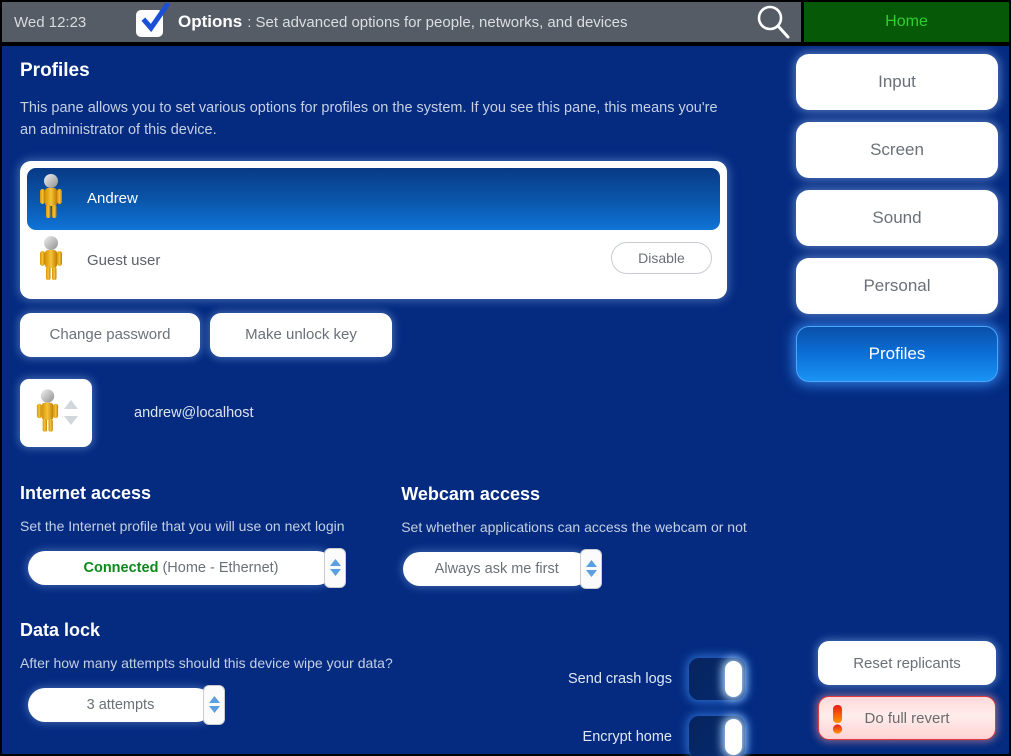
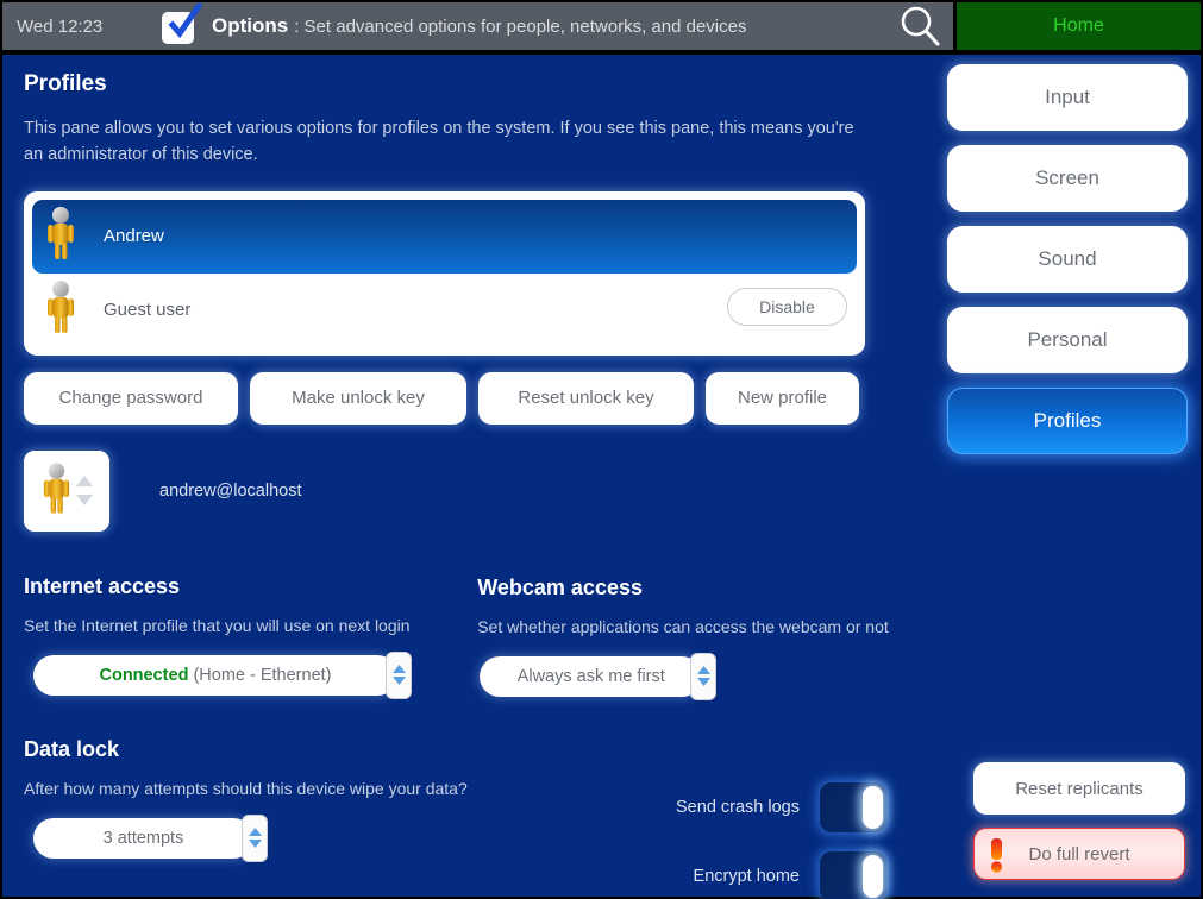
  Wed 12:23
  Options
  : Set advanced options for people, networks, and devices
  Home
  Input
  Screen
  Sound
  Personal
  Profiles
  Reset replicants
  Do full revert
  Profiles
  This pane allows you to set various options for profiles on the system. If you see this pane, this means you're an administrator of this device.
  Andrew
  Guest user
  Disable
  Change password
  Make unlock key
+ Reset unlock key
+ New profile
  andrew@localhost
  Internet access
  Set the Internet profile that you will use on next login
  Connected (Home - Ethernet)
  Webcam access
  Set whether applications can access the webcam or not
  Always ask me first
  Data lock
  After how many attempts should this device wipe your data?
  3 attempts
  Send crash logs
  Encrypt home
